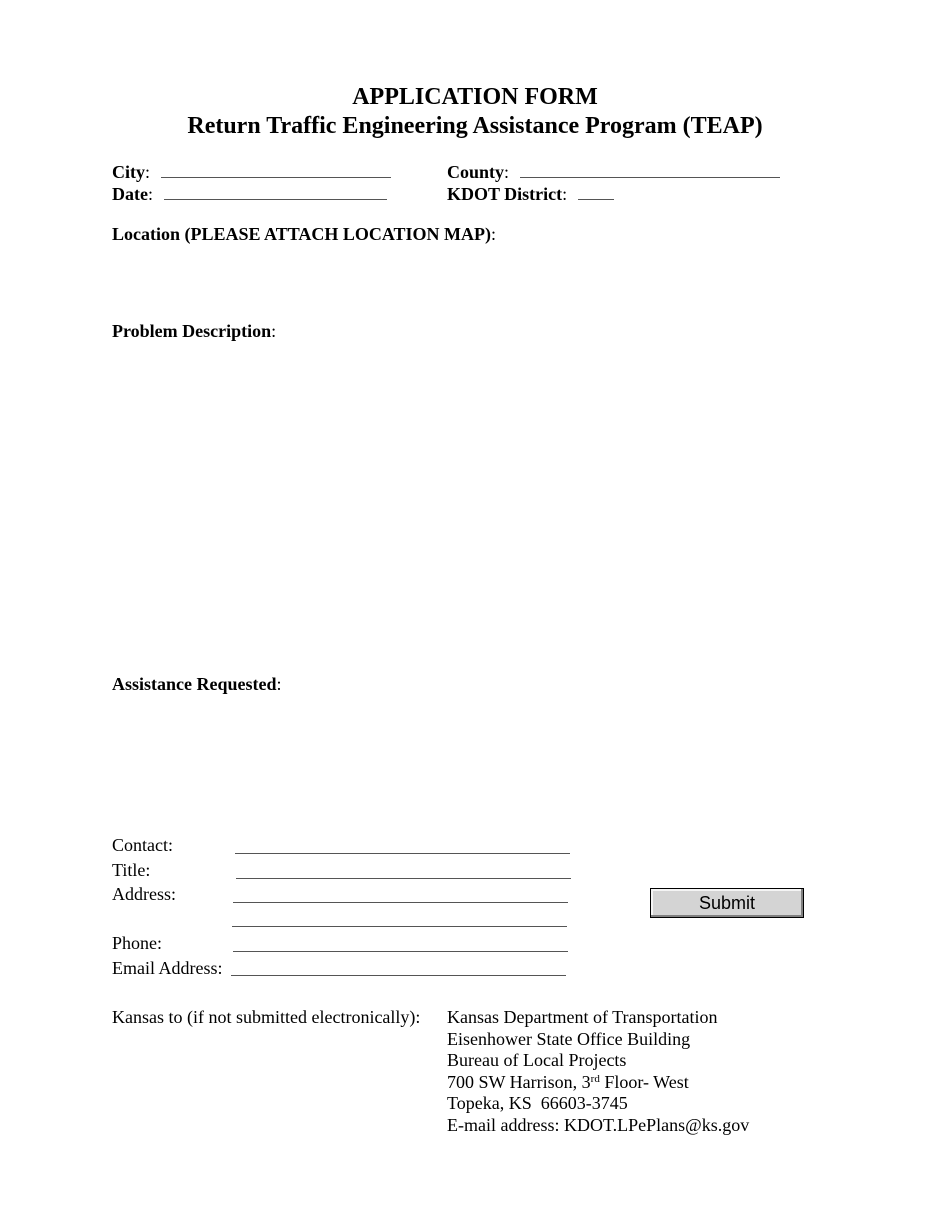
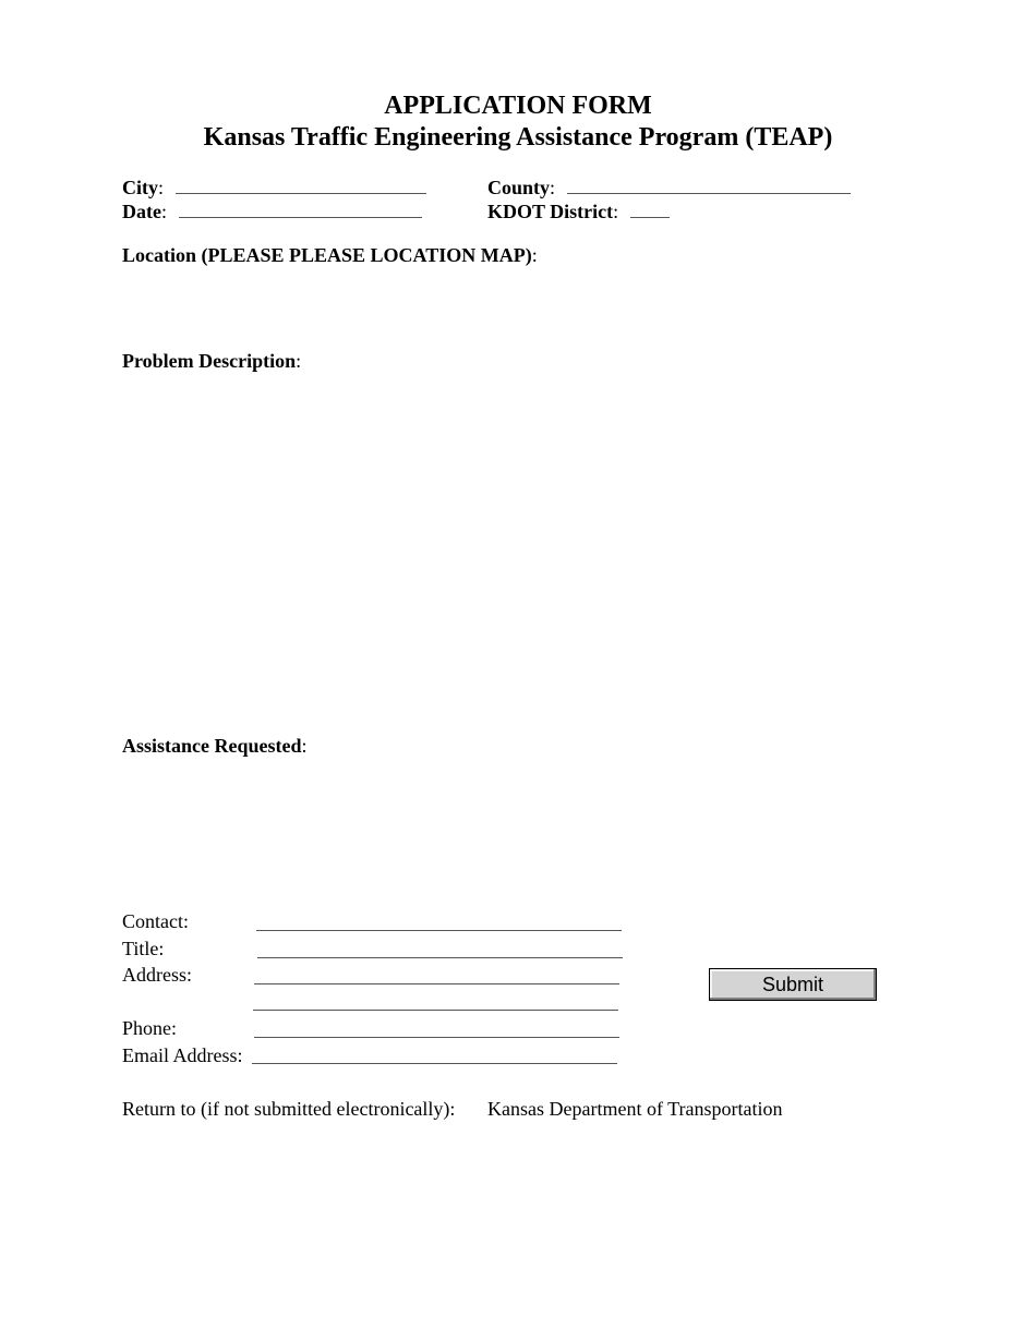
  APPLICATION FORM
- Return Traffic Engineering Assistance Program (TEAP)
+ Kansas Traffic Engineering Assistance Program (TEAP)
  City:
  County:
  Date:
  KDOT District:
- Location (PLEASE ATTACH LOCATION MAP):
+ Location (PLEASE PLEASE LOCATION MAP):
  Problem Description:
  Assistance Requested:
  Contact:
  Title:
  Address:
  Phone:
  Email Address:
  Submit
- Kansas to (if not submitted electronically):
+ Return to (if not submitted electronically):
  Kansas Department of Transportation
- Eisenhower State Office Building
- Bureau of Local Projects
- 700 SW Harrison, 3rd Floor- West
- Topeka, KS 66603-3745
- E-mail address: KDOT.LPePlans@ks.gov
